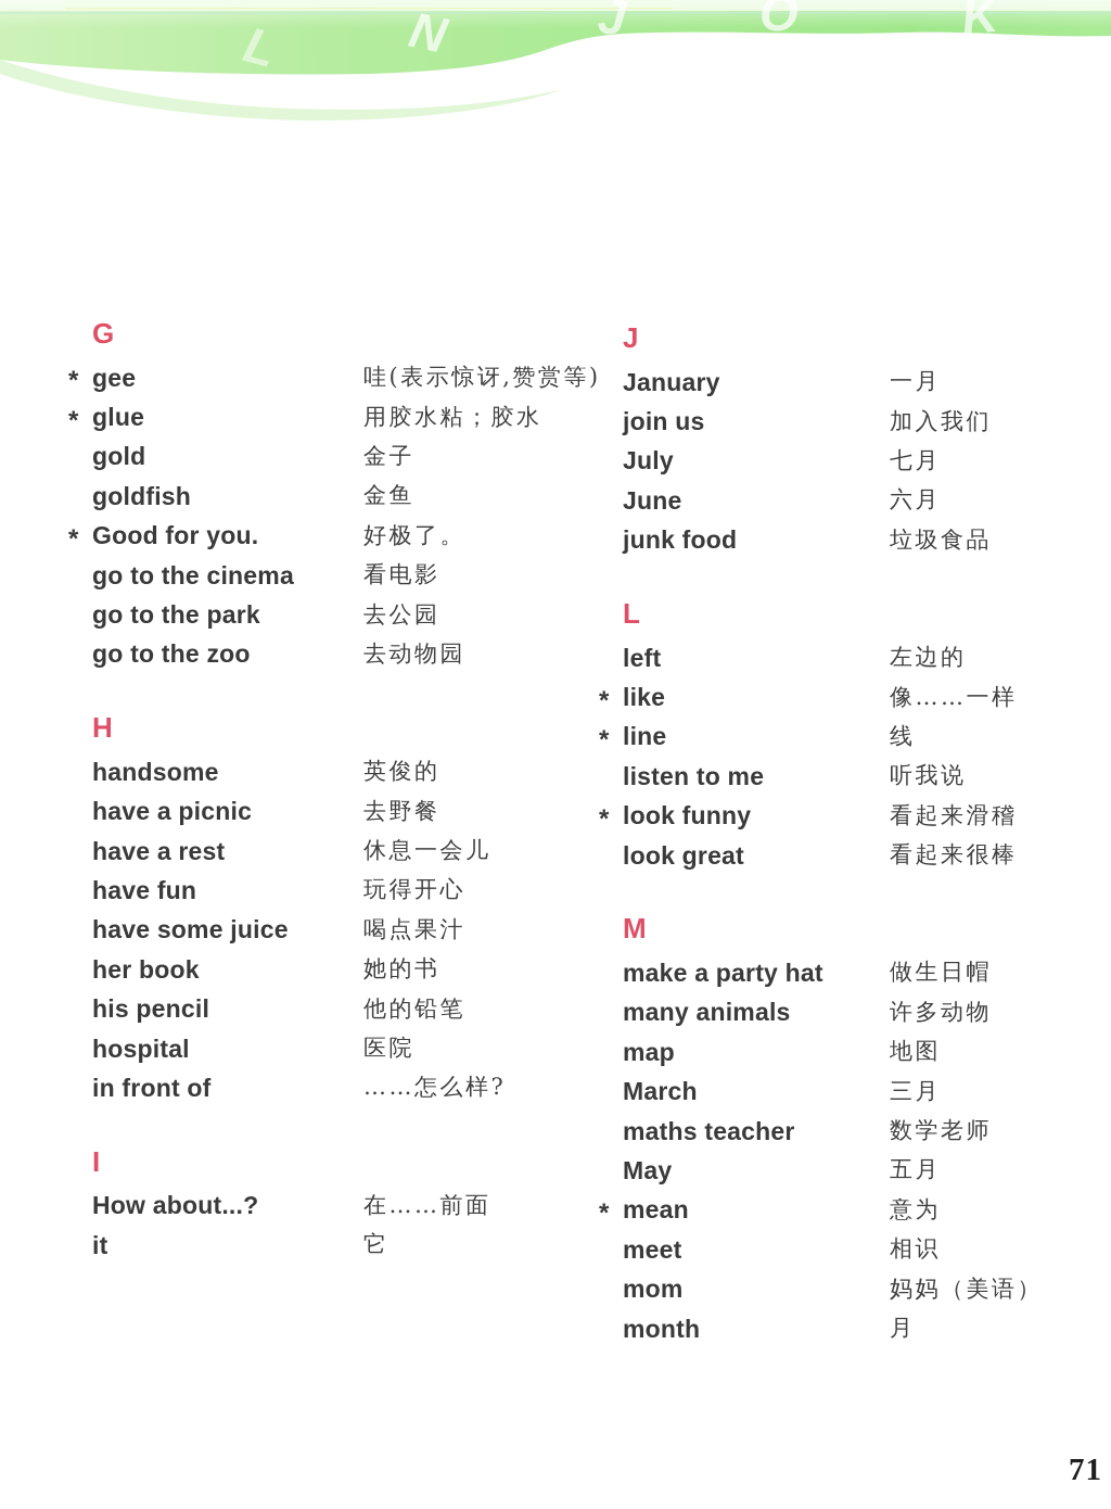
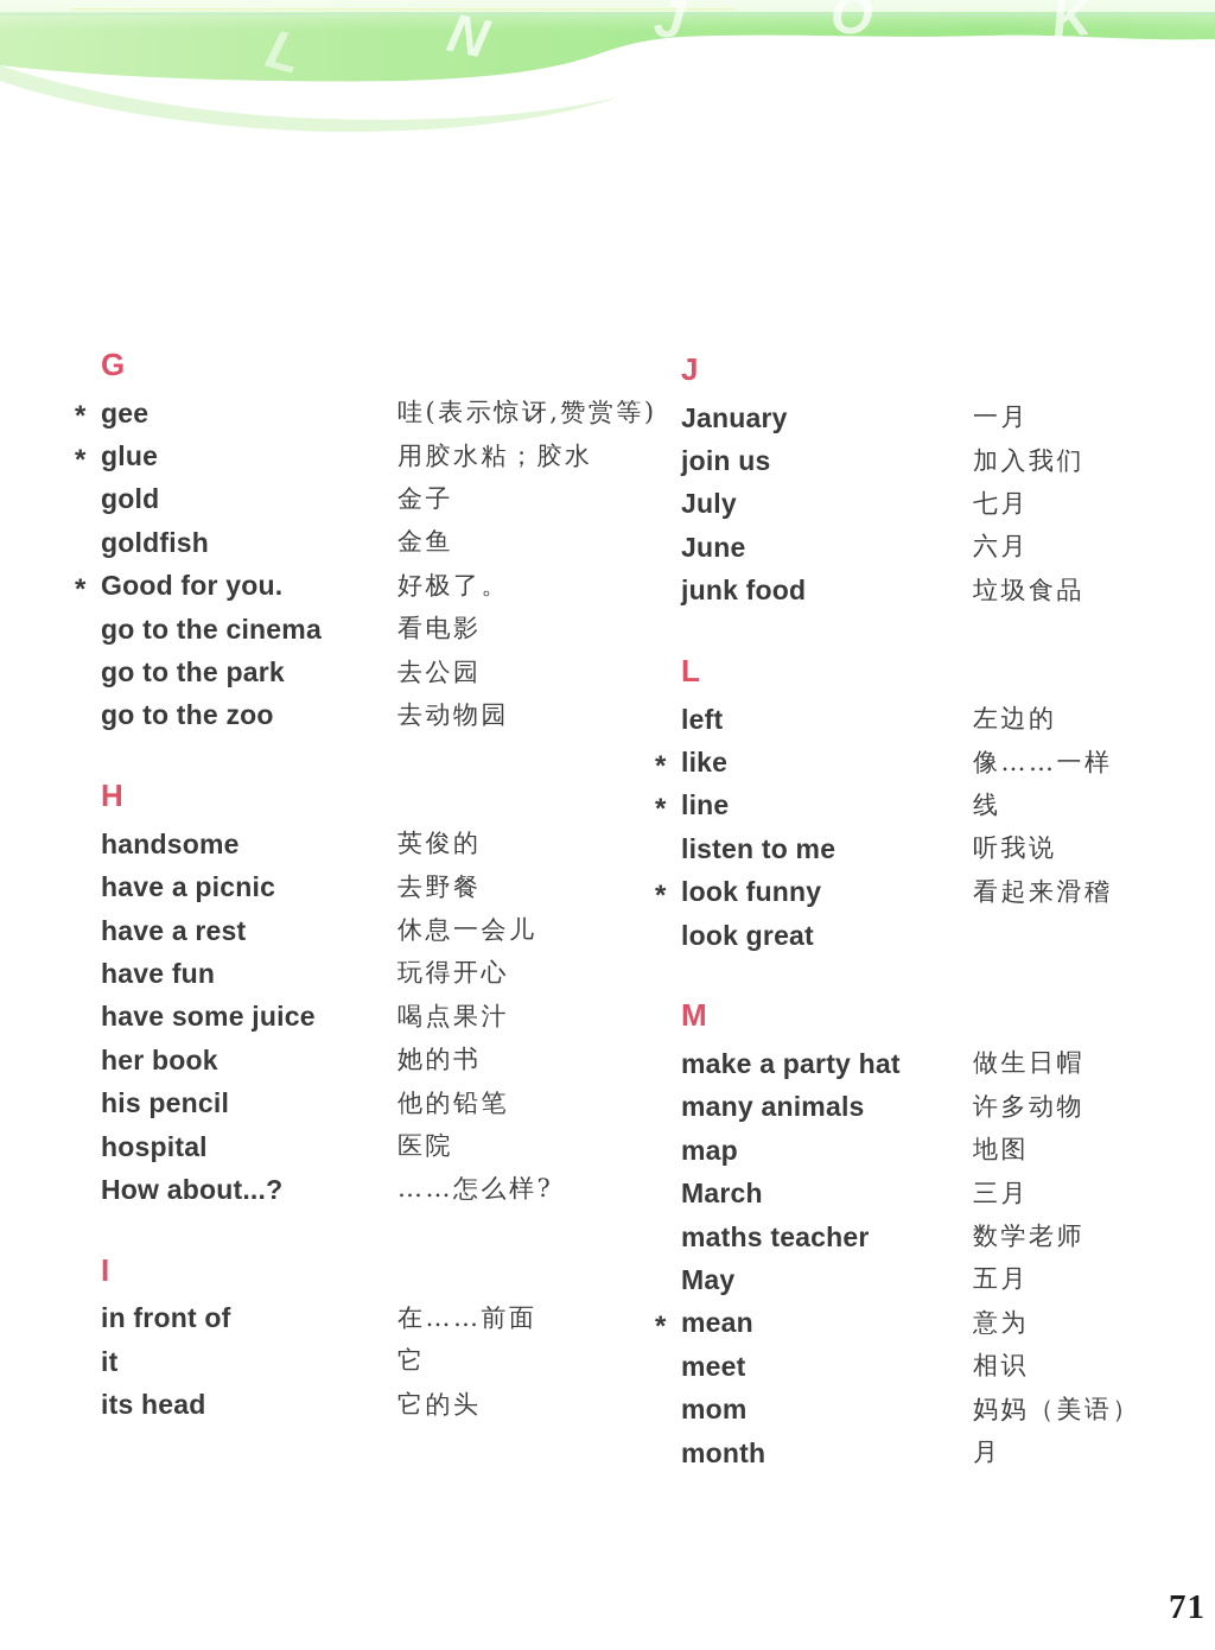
  O
  G
  *
  gee
  哇(表示惊讶,赞赏等)
  *
  glue
  用胶水粘；胶水
  gold
  金子
  goldfish
  金鱼
  *
  Good for you.
  好极了。
  go to the cinema
  看电影
  go to the park
  去公园
  go to the zoo
  去动物园
  H
  handsome
  英俊的
  have a picnic
  去野餐
  have a rest
  休息一会儿
  have fun
  玩得开心
  have some juice
  喝点果汁
  her book
  她的书
  his pencil
  他的铅笔
  hospital
  医院
- in front of
+ How about...?
  ……怎么样?
  I
- How about...?
+ in front of
  在……前面
  it
  它
+ its head
+ 它的头
  J
  January
  一月
  join us
  加入我们
  July
  七月
  June
  六月
  junk food
  垃圾食品
  L
  left
  左边的
  *
  like
  像……一样
  *
  line
  线
  listen to me
  听我说
  *
  look funny
  看起来滑稽
  look great
- 看起来很棒
  M
  make a party hat
  做生日帽
  many animals
  许多动物
  map
  地图
  March
  三月
  maths teacher
  数学老师
  May
  五月
  *
  mean
  意为
  meet
  相识
  mom
  妈妈（美语）
  month
  月
  71
